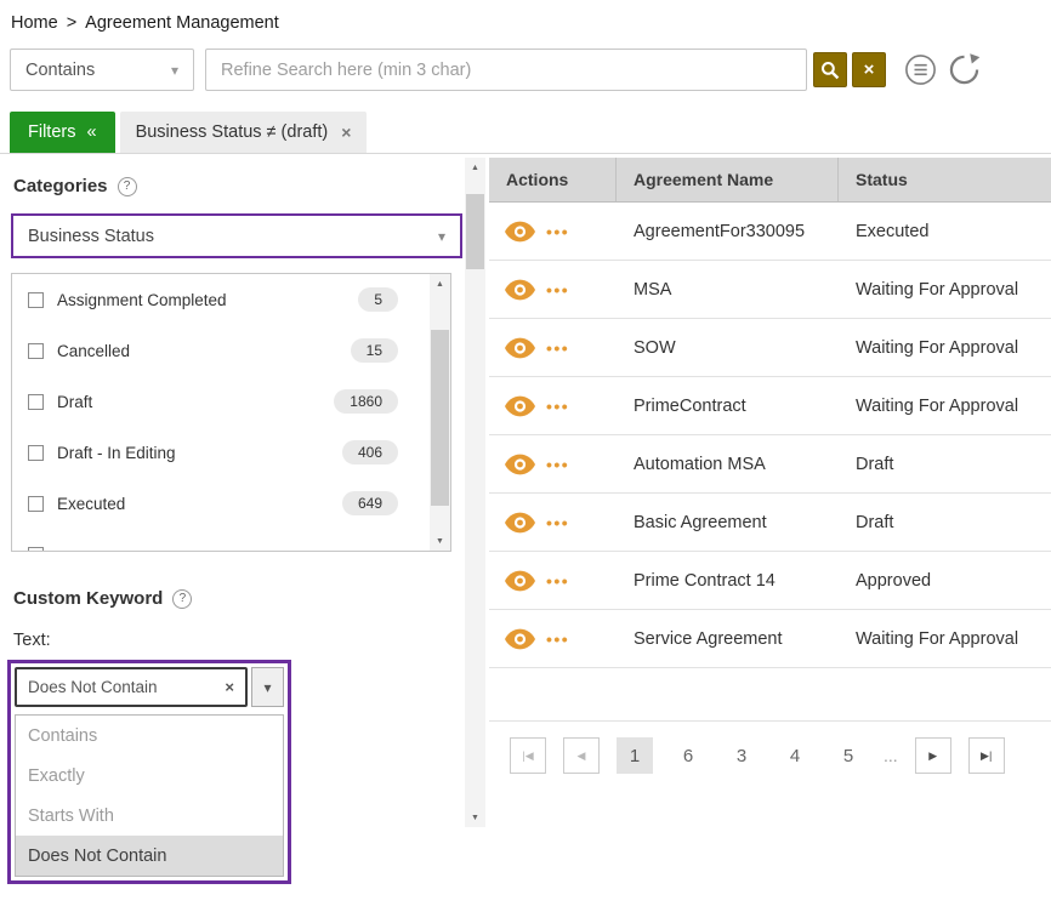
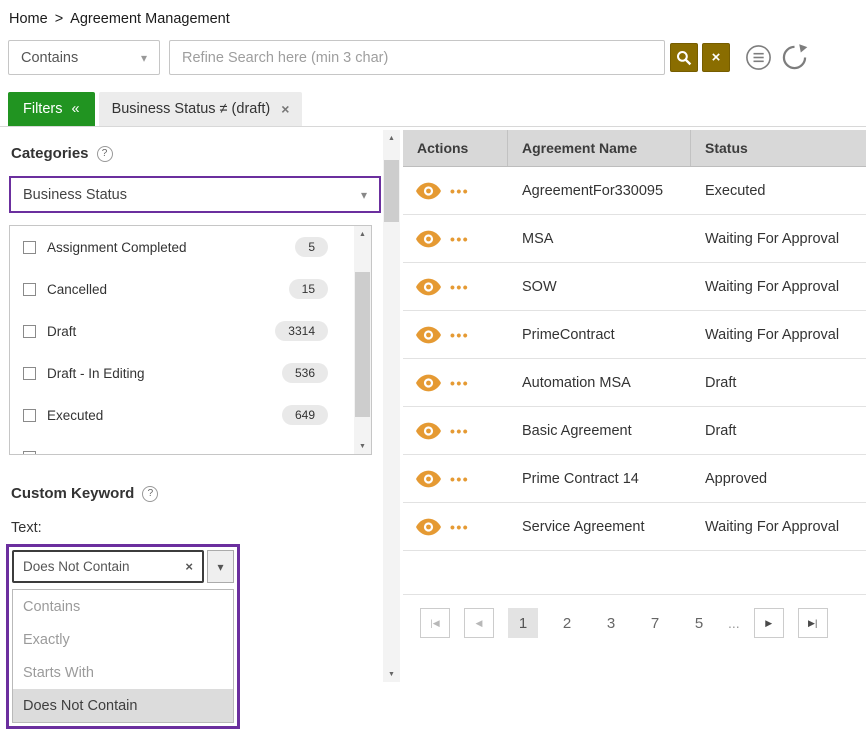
  Home
  >
  Agreement Management
  Contains
  ▾
  Refine Search here (min 3 char)
  ×
  Filters
  «
  Business Status ≠ (draft)
  ×
  Categories
  ?
  Business Status
  ▾
  Assignment Completed
  5
  Cancelled
  15
  Draft
- 1860
+ 3314
  Draft - In Editing
- 406
+ 536
  Executed
  649
  Custom Keyword
  ?
  Text:
  Does Not Contain
  ×
  ▾
  Contains
  Exactly
  Starts With
  Does Not Contain
  Actions
  Agreement Name
  Status
  •••
  AgreementFor330095
  Executed
  •••
  MSA
  Waiting For Approval
  •••
  SOW
  Waiting For Approval
  •••
  PrimeContract
  Waiting For Approval
  •••
  Automation MSA
  Draft
  •••
  Basic Agreement
  Draft
  •••
  Prime Contract 14
  Approved
  •••
  Service Agreement
  Waiting For Approval
  |◀
  ◀
  1
- 6
+ 2
  3
- 4
+ 7
  5
  ...
  ▶
  ▶|
